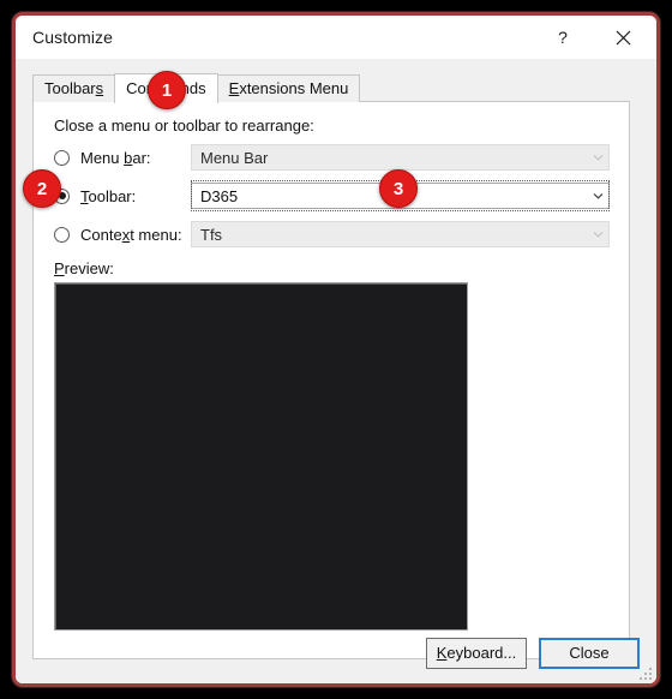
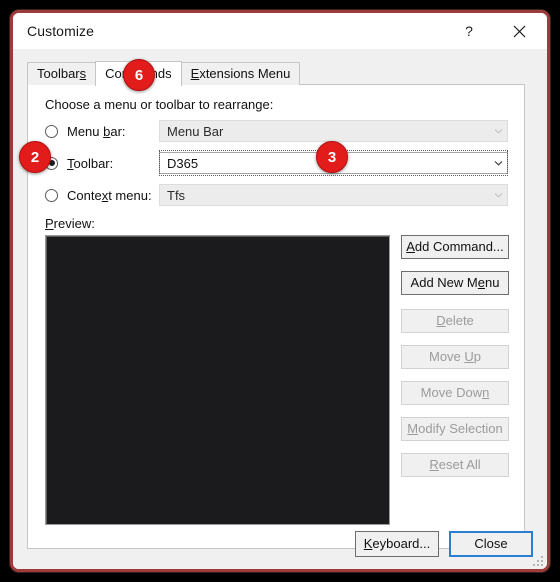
  Customize
  ?
  Toolbars
  Extensions Menu
- Close a menu or toolbar to rearrange:
+ Choose a menu or toolbar to rearrange:
  Menu bar:
  Menu Bar
  Toolbar:
  D365
  Context menu:
  Tfs
  Preview:
+ Add Command...
+ Add New Menu
+ Delete
+ Move Up
+ Move Down
+ Modify Selection
+ Reset All
  Keyboard...
  Close
- 1
+ 6
  2
  3
